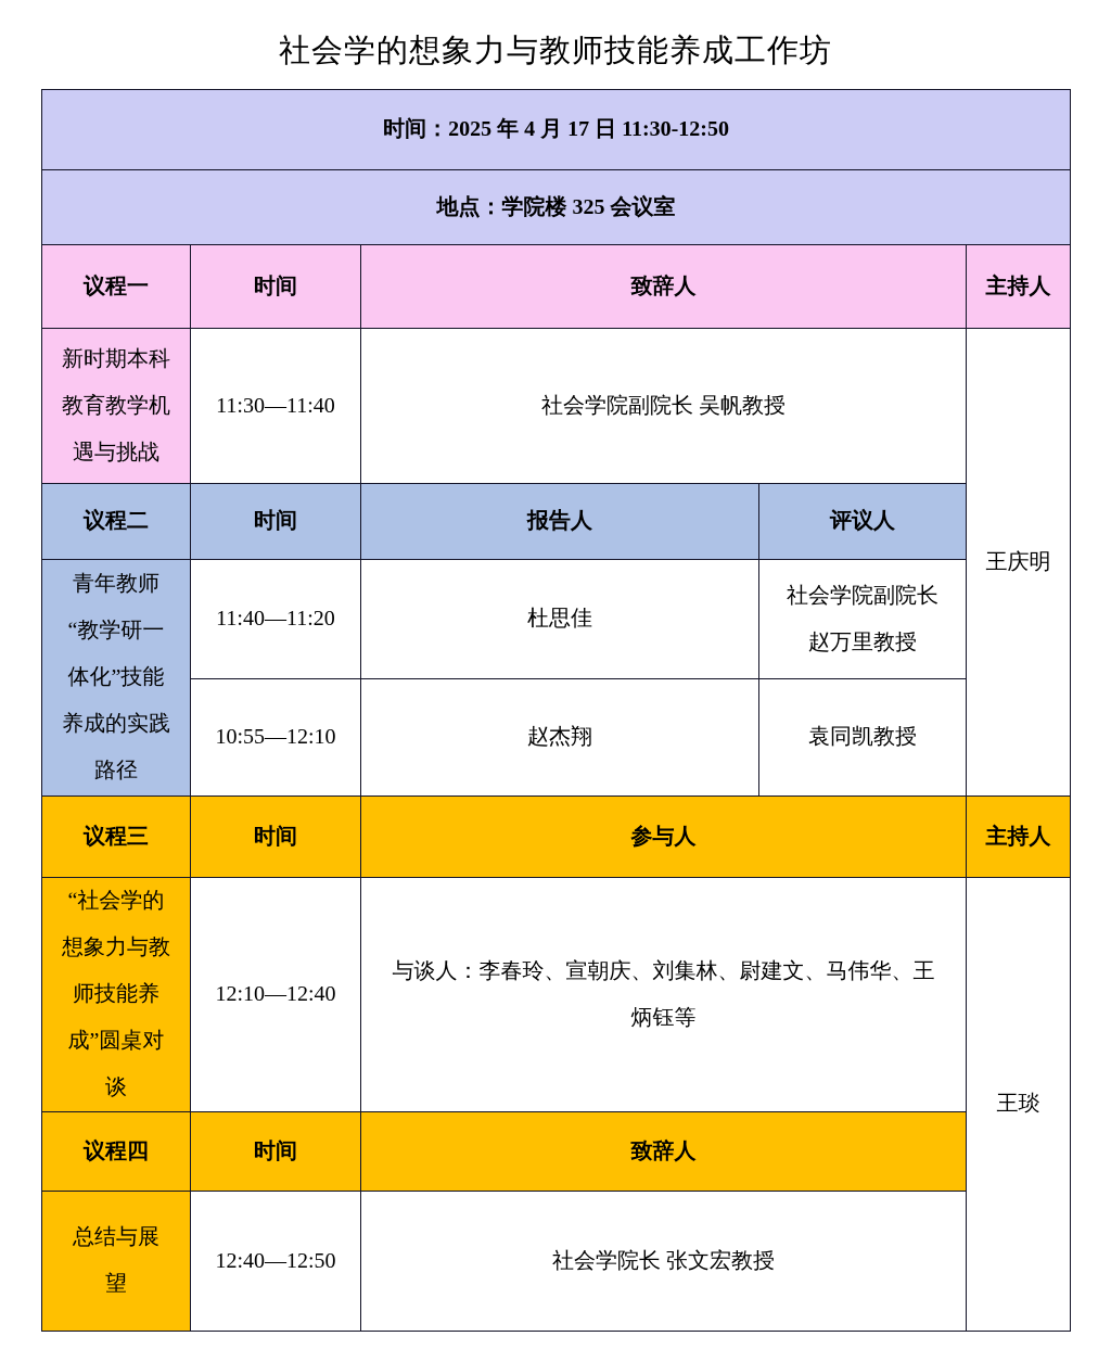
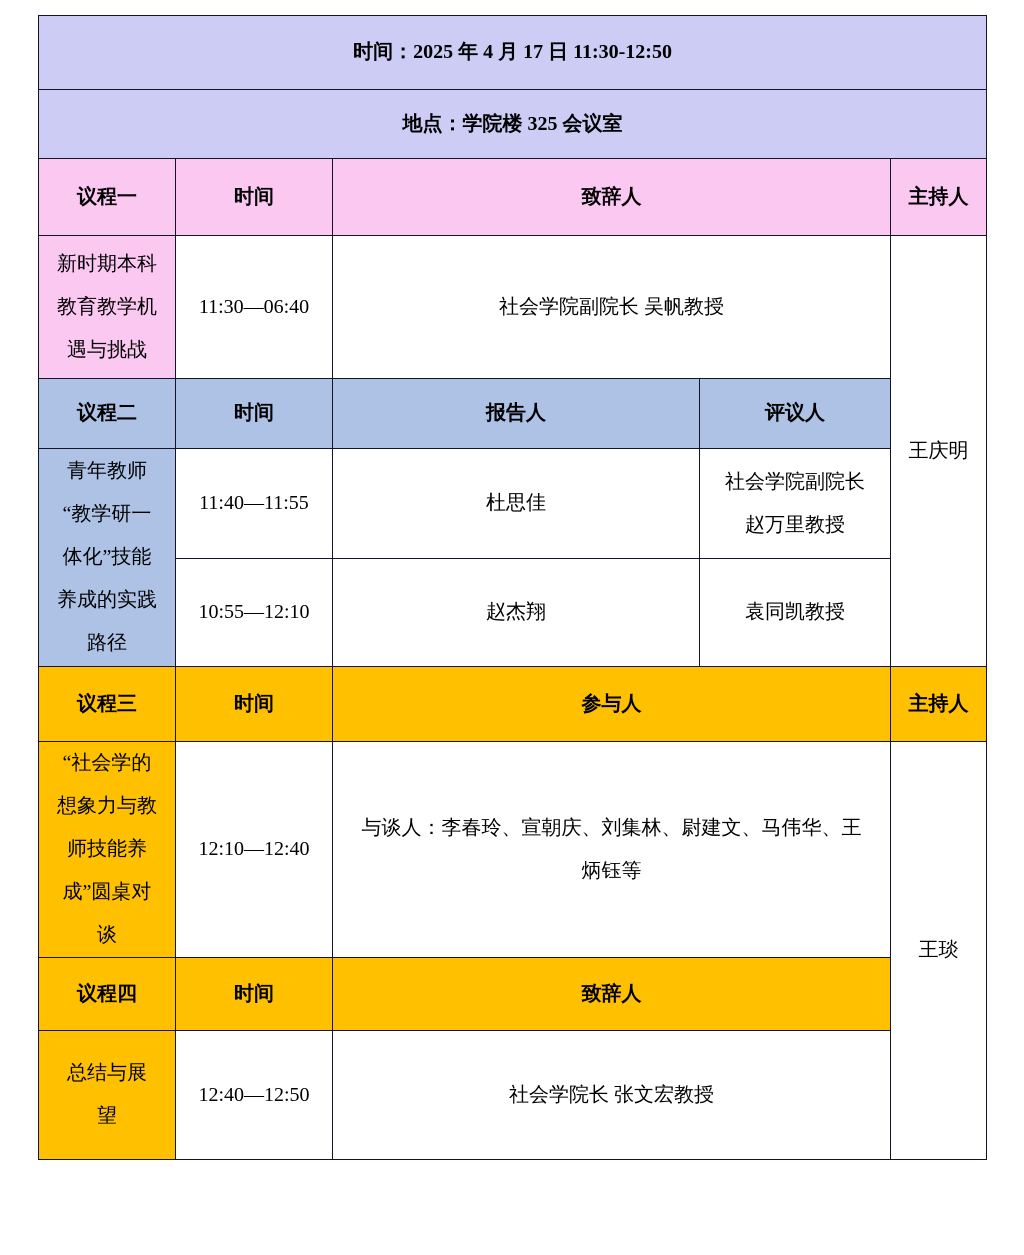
- 社会学的想象力与教师技能养成工作坊
  时间：2025 年 4 月 17 日 11:30-12:50
  地点：学院楼 325 会议室
  议程一	时间	致辞人	主持人
- 新时期本科 教育教学机 遇与挑战	11:30—11:40	社会学院副院长 吴帆教授	王庆明
+ 新时期本科 教育教学机 遇与挑战	11:30—06:40	社会学院副院长 吴帆教授	王庆明
  议程二	时间	报告人	评议人
- 青年教师 “教学研一 体化”技能 养成的实践 路径	11:40—11:20	杜思佳	社会学院副院长 赵万里教授
+ 青年教师 “教学研一 体化”技能 养成的实践 路径	11:40—11:55	杜思佳	社会学院副院长 赵万里教授
  10:55—12:10	赵杰翔	袁同凯教授
  议程三	时间	参与人	主持人
  “社会学的 想象力与教 师技能养 成”圆桌对 谈	12:10—12:40	与谈人：李春玲、宣朝庆、刘集林、尉建文、马伟华、王 炳钰等	王琰
  议程四	时间	致辞人
  总结与展 望	12:40—12:50	社会学院长 张文宏教授
